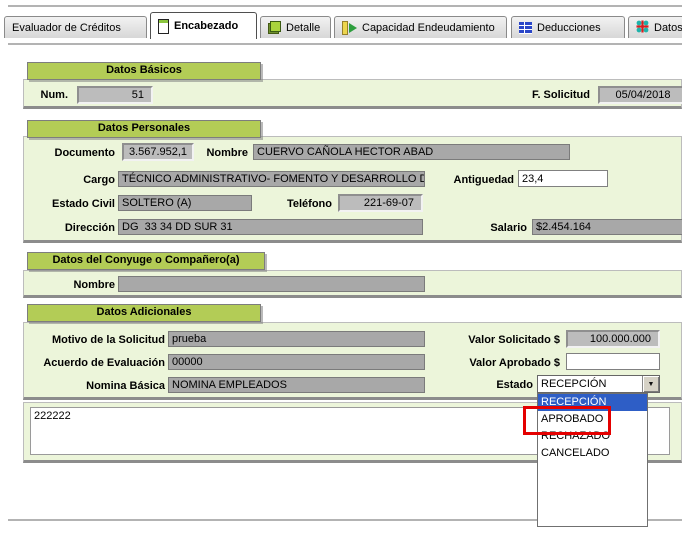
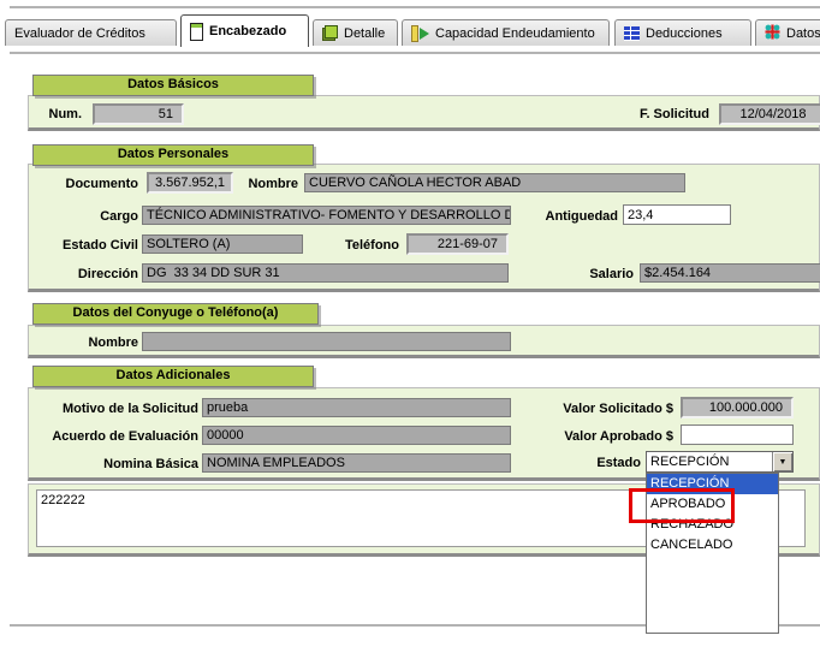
  Evaluador de Créditos
  Encabezado
  Detalle
  Capacidad Endeudamiento
  Deducciones
  Datos
  Datos Básicos
  Num.
  51
  F. Solicitud
- 05/04/2018
+ 12/04/2018
  Datos Personales
  Documento
  3.567.952,1
  Nombre
  CUERVO CAÑOLA HECTOR ABAD
  Cargo
  TÉCNICO ADMINISTRATIVO- FOMENTO Y DESARROLLO D
  Antiguedad
  23,4
  Estado Civil
  SOLTERO (A)
  Teléfono
  221-69-07
  Dirección
  DG 33 34 DD SUR 31
  Salario
  $2.454.164
- Datos del Conyuge o Compañero(a)
+ Datos del Conyuge o Teléfono(a)
  Nombre
  Datos Adicionales
  Motivo de la Solicitud
  prueba
  Valor Solicitado $
  100.000.000
  Acuerdo de Evaluación
  00000
  Valor Aprobado $
  Nomina Básica
  NOMINA EMPLEADOS
  Estado
  RECEPCIÓN
  222222
  RECEPCIÓN
  APROBADO
  RECHAZADO
  CANCELADO
